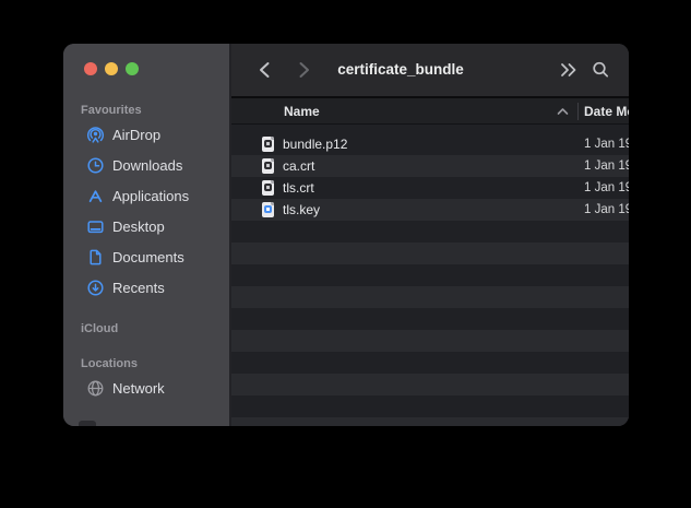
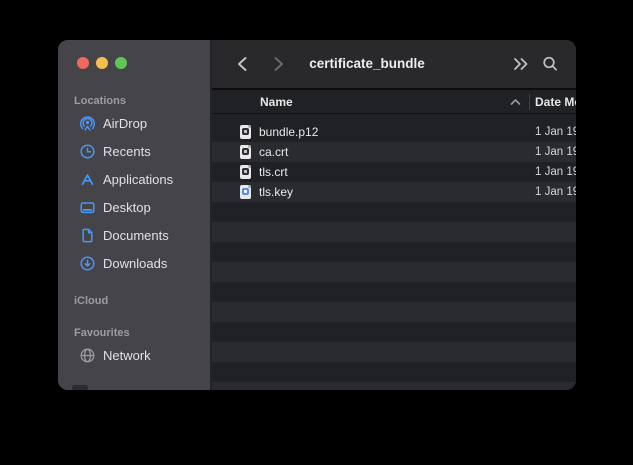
- Favourites
+ Locations
  AirDrop
- Downloads
+ Recents
  Applications
  Desktop
  Documents
- Recents
+ Downloads
  iCloud
- Locations
+ Favourites
  Network
  certificate_bundle
  Name
  bundle.p12
  1 Jan 19
  ca.crt
  1 Jan 19
  tls.crt
  1 Jan 19
  tls.key
  1 Jan 19
